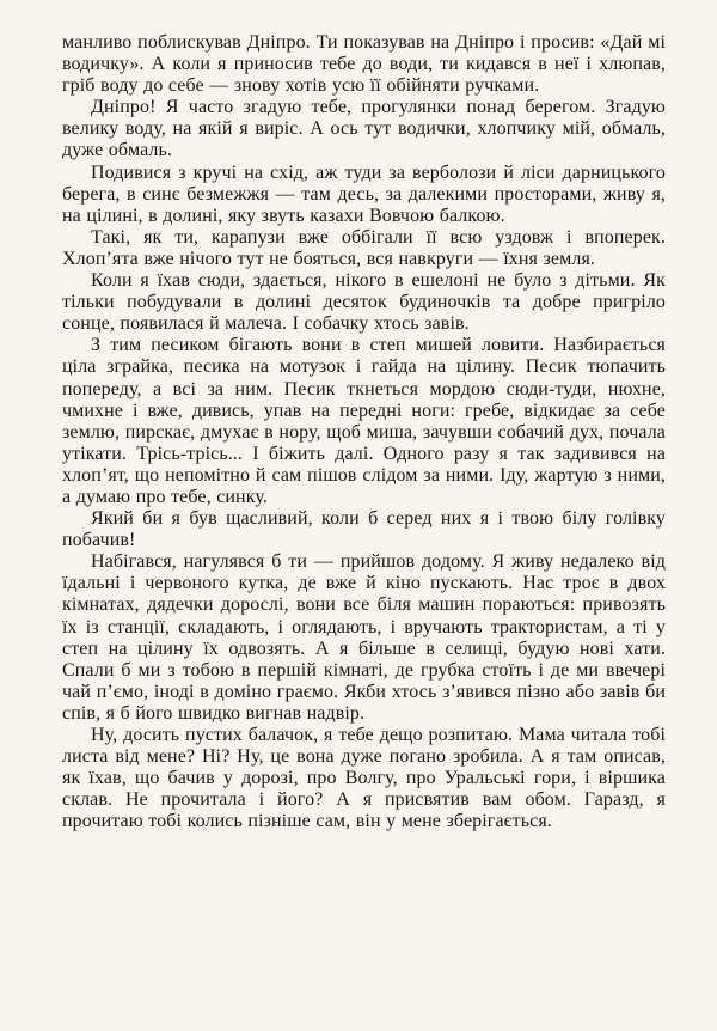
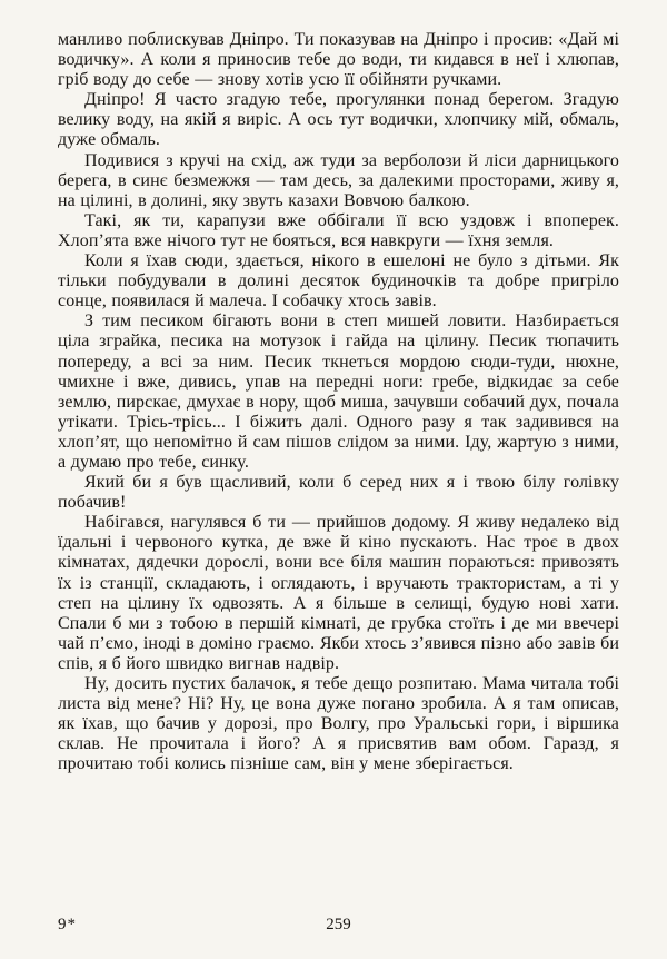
  манливо поблискував Дніпро. Ти показував на Дніпро і просив: «Дай мі водичку». А коли я приносив тебе до води, ти кидався в неї і хлюпав, гріб воду до себе — знову хотів усю її обійняти ручками.
  Дніпро! Я часто згадую тебе, прогулянки понад берегом. Згадую велику воду, на якій я виріс. А ось тут водички, хлопчику мій, обмаль, дуже обмаль.
  Подивися з кручі на схід, аж туди за верболози й ліси дарницького берега, в синє безмежжя — там десь, за далекими просторами, живу я, на цілині, в долині, яку звуть казахи Вовчою балкою.
  Такі, як ти, карапузи вже оббігали її всю уздовж і впоперек. Хлоп’ята вже нічого тут не бояться, вся навкруги — їхня земля.
  Коли я їхав сюди, здається, нікого в ешелоні не було з дітьми. Як тільки побудували в долині десяток будиночків та добре пригріло сонце, появилася й малеча. І собачку хтось завів.
  З тим песиком бігають вони в степ мишей ловити. Назбирається ціла зграйка, песика на мотузок і гайда на цілину. Песик тюпачить попереду, а всі за ним. Песик ткнеться мордою сюди-туди, нюхне, чмихне і вже, дивись, упав на передні ноги: гребе, відкидає за себе землю, пирскає, дмухає в нору, щоб миша, зачувши собачий дух, почала утікати. Трісь-трісь... І біжить далі. Одного разу я так задивився на хлоп’ят, що непомітно й сам пішов слідом за ними. Іду, жартую з ними, а думаю про тебе, синку.
  Який би я був щасливий, коли б серед них я і твою білу голівку побачив!
  Набігався, нагулявся б ти — прийшов додому. Я живу недалеко від їдальні і червоного кутка, де вже й кіно пускають. Нас троє в двох кімнатах, дядечки дорослі, вони все біля машин пораються: привозять їх із станції, складають, і оглядають, і вручають трактористам, а ті у степ на цілину їх одвозять. А я більше в селищі, будую нові хати. Спали б ми з тобою в першій кімнаті, де грубка стоїть і де ми ввечері чай п’ємо, іноді в доміно граємо. Якби хтось з’явився пізно або завів би спів, я б його швидко вигнав надвір.
  Ну, досить пустих балачок, я тебе дещо розпитаю. Мама читала тобі листа від мене? Ні? Ну, це вона дуже погано зробила. А я там описав, як їхав, що бачив у дорозі, про Волгу, про Уральські гори, і віршика склав. Не прочитала і його? А я присвятив вам обом. Гаразд, я прочитаю тобі колись пізніше сам, він у мене зберігається.
+ 9*
+ 259
